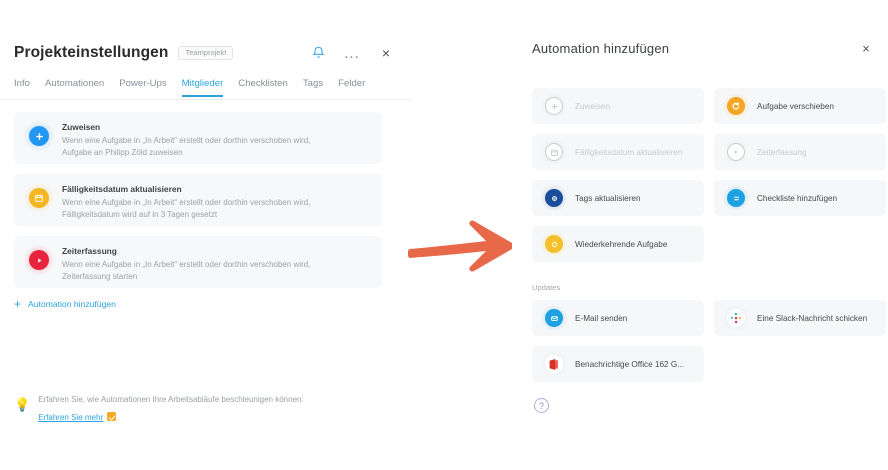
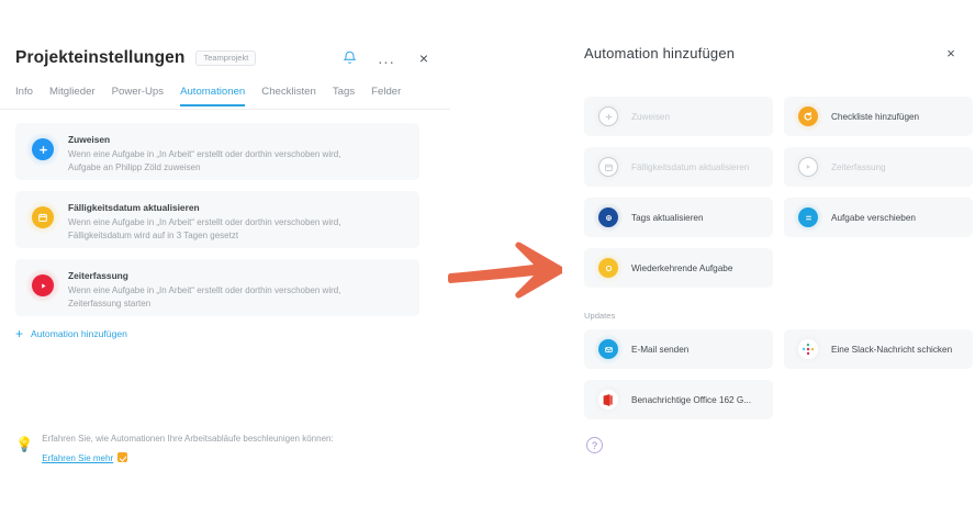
  Projekteinstellungen
  Teamprojekt
  ...
  ×
  Info
- Automationen
+ Mitglieder
  Power-Ups
- Mitglieder
+ Automationen
  Checklisten
  Tags
  Felder
  Zuweisen
  Wenn eine Aufgabe in „In Arbeit“ erstellt oder dorthin verschoben wird,
  Aufgabe an Philipp Zöld zuweisen
  Fälligkeitsdatum aktualisieren
  Wenn eine Aufgabe in „In Arbeit“ erstellt oder dorthin verschoben wird,
  Fälligkeitsdatum wird auf in 3 Tagen gesetzt
  Zeiterfassung
  Wenn eine Aufgabe in „In Arbeit“ erstellt oder dorthin verschoben wird,
  Zeiterfassung starten
  +
  Automation hinzufügen
  💡
  Erfahren Sie, wie Automationen Ihre Arbeitsabläufe beschleunigen können:
  Erfahren Sie mehr
  Automation hinzufügen
  ×
  Zuweisen
- Aufgabe verschieben
+ Checkliste hinzufügen
  Fälligkeitsdatum aktualisieren
  Zeiterfassung
  Tags aktualisieren
- Checkliste hinzufügen
+ Aufgabe verschieben
  Wiederkehrende Aufgabe
  Updates
  E-Mail senden
  Eine Slack-Nachricht schicken
  Benachrichtige Office 162 G...
  ?
